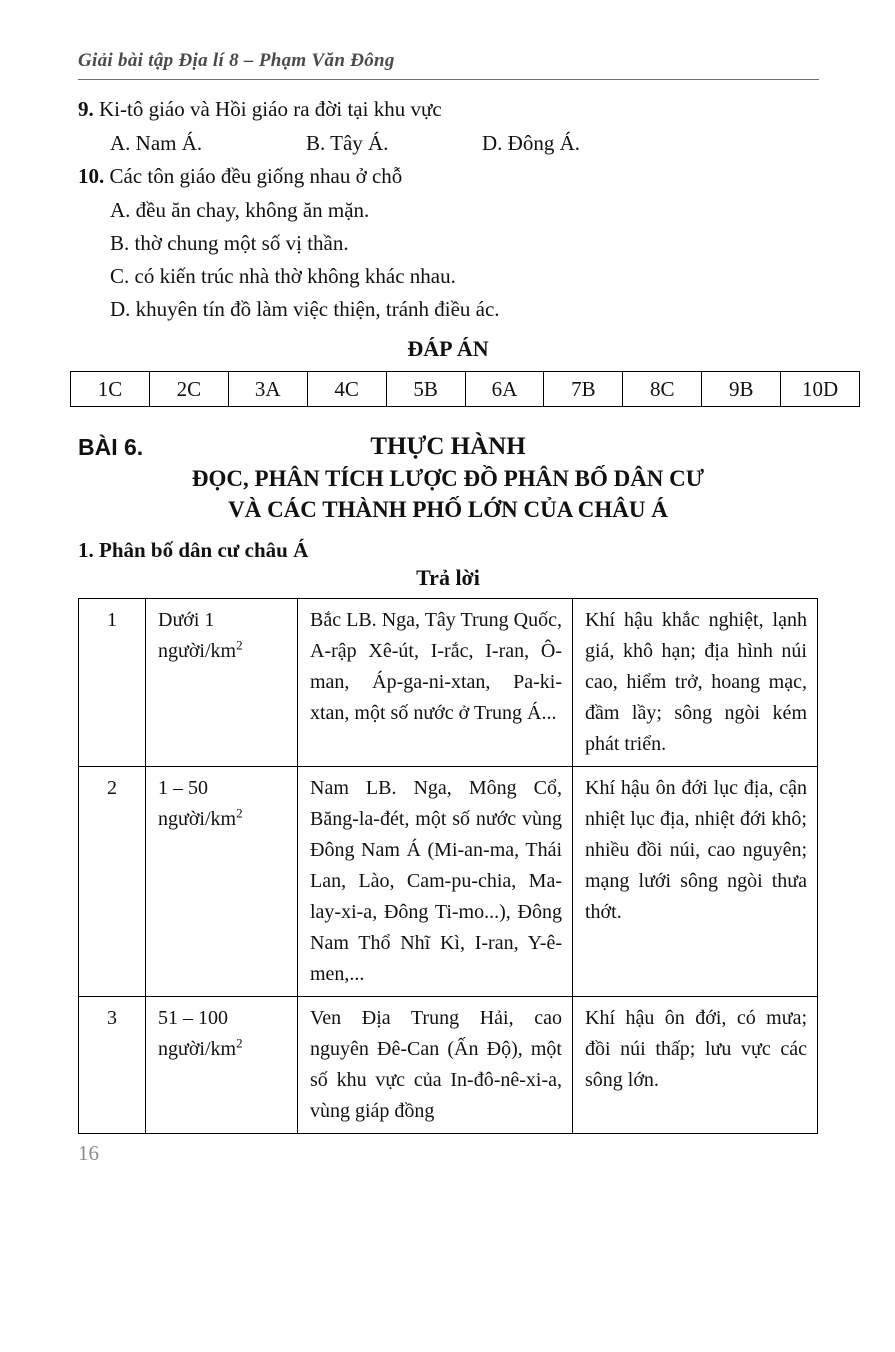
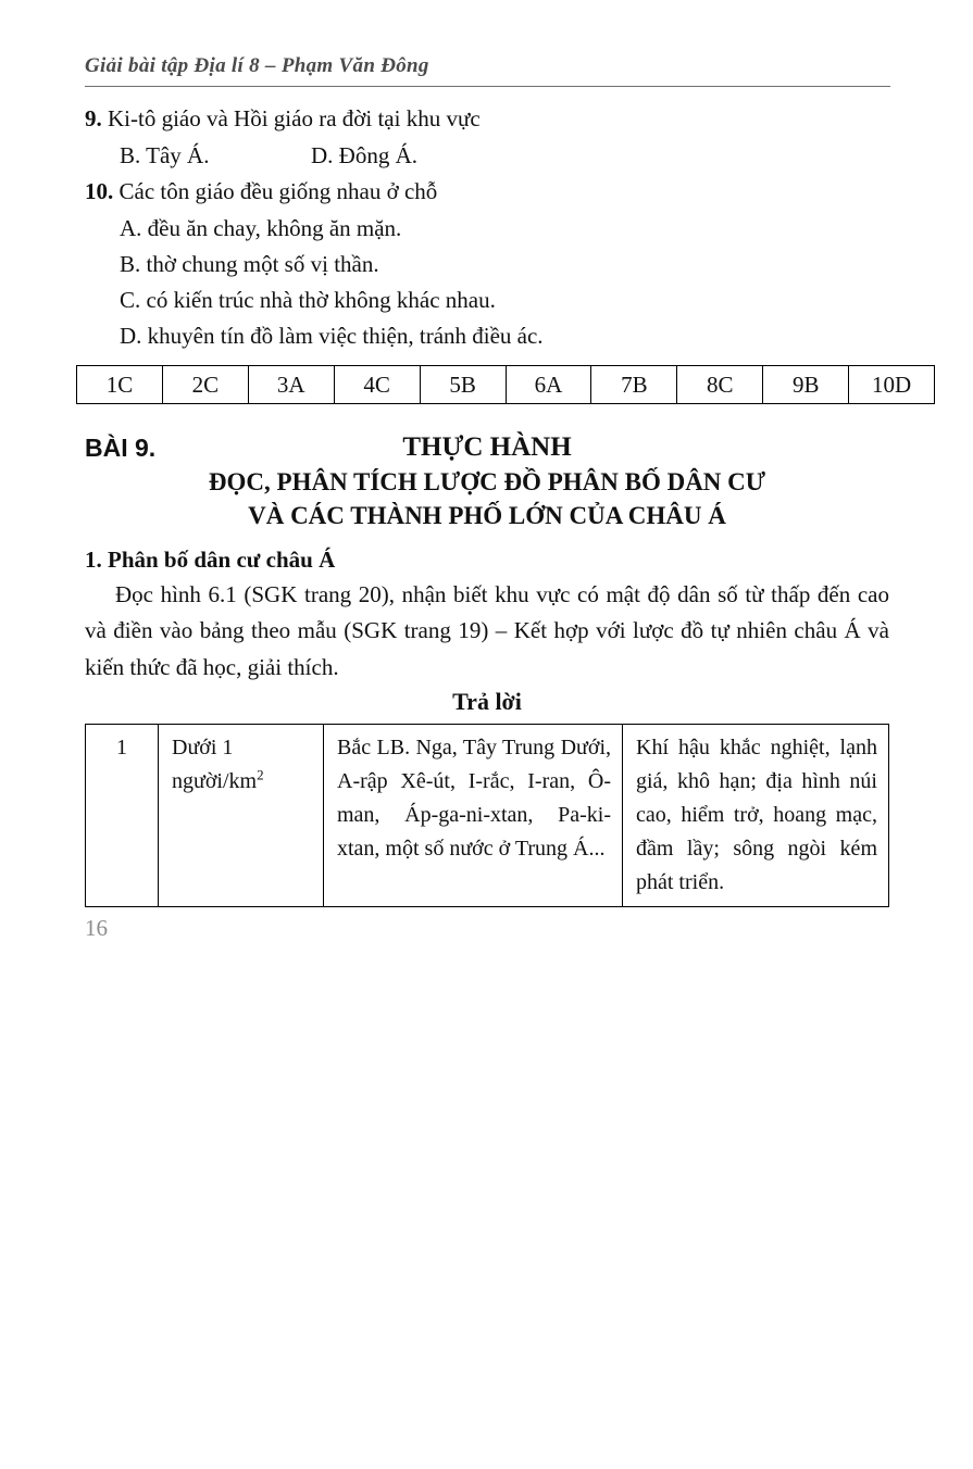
  Giải bài tập Địa lí 8 – Phạm Văn Đông
  9. Ki-tô giáo và Hồi giáo ra đời tại khu vực
- A. Nam Á.
  B. Tây Á.
  D. Đông Á.
  10. Các tôn giáo đều giống nhau ở chỗ
  A. đều ăn chay, không ăn mặn.
  B. thờ chung một số vị thần.
  C. có kiến trúc nhà thờ không khác nhau.
  D. khuyên tín đồ làm việc thiện, tránh điều ác.
- ĐÁP ÁN
  1C
  2C
  3A
  4C
  5B
  6A
  7B
  8C
  9B
  10D
- BÀI 6.
+ BÀI 9.
  THỰC HÀNH
  ĐỌC, PHÂN TÍCH LƯỢC ĐỒ PHÂN BỐ DÂN CƯ
  VÀ CÁC THÀNH PHỐ LỚN CỦA CHÂU Á
  1. Phân bố dân cư châu Á
+ Đọc hình 6.1 (SGK trang 20), nhận biết khu vực có mật độ dân số từ thấp đến cao và điền vào bảng theo mẫu (SGK trang 19) – Kết hợp với lược đồ tự nhiên châu Á và kiến thức đã học, giải thích.
  Trả lời
- 1	Dưới 1 người/km2	Bắc LB. Nga, Tây Trung Quốc, A-rập Xê-út, I-rắc, I-ran, Ô-man, Áp-ga-ni-xtan, Pa-ki-xtan, một số nước ở Trung Á...	Khí hậu khắc nghiệt, lạnh giá, khô hạn; địa hình núi cao, hiểm trở, hoang mạc, đầm lầy; sông ngòi kém phát triển.
+ 1	Dưới 1 người/km2	Bắc LB. Nga, Tây Trung Dưới, A-rập Xê-út, I-rắc, I-ran, Ô-man, Áp-ga-ni-xtan, Pa-ki-xtan, một số nước ở Trung Á...	Khí hậu khắc nghiệt, lạnh giá, khô hạn; địa hình núi cao, hiểm trở, hoang mạc, đầm lầy; sông ngòi kém phát triển.
- 2	1 – 50 người/km2	Nam LB. Nga, Mông Cổ, Băng-la-đét, một số nước vùng Đông Nam Á (Mi-an-ma, Thái Lan, Lào, Cam-pu-chia, Ma-lay-xi-a, Đông Ti-mo...), Đông Nam Thổ Nhĩ Kì, I-ran, Y-ê-men,...	Khí hậu ôn đới lục địa, cận nhiệt lục địa, nhiệt đới khô; nhiều đồi núi, cao nguyên; mạng lưới sông ngòi thưa thớt.
- 3	51 – 100 người/km2	Ven Địa Trung Hải, cao nguyên Đê-Can (Ấn Độ), một số khu vực của In-đô-nê-xi-a, vùng giáp đồng	Khí hậu ôn đới, có mưa; đồi núi thấp; lưu vực các sông lớn.
  16
